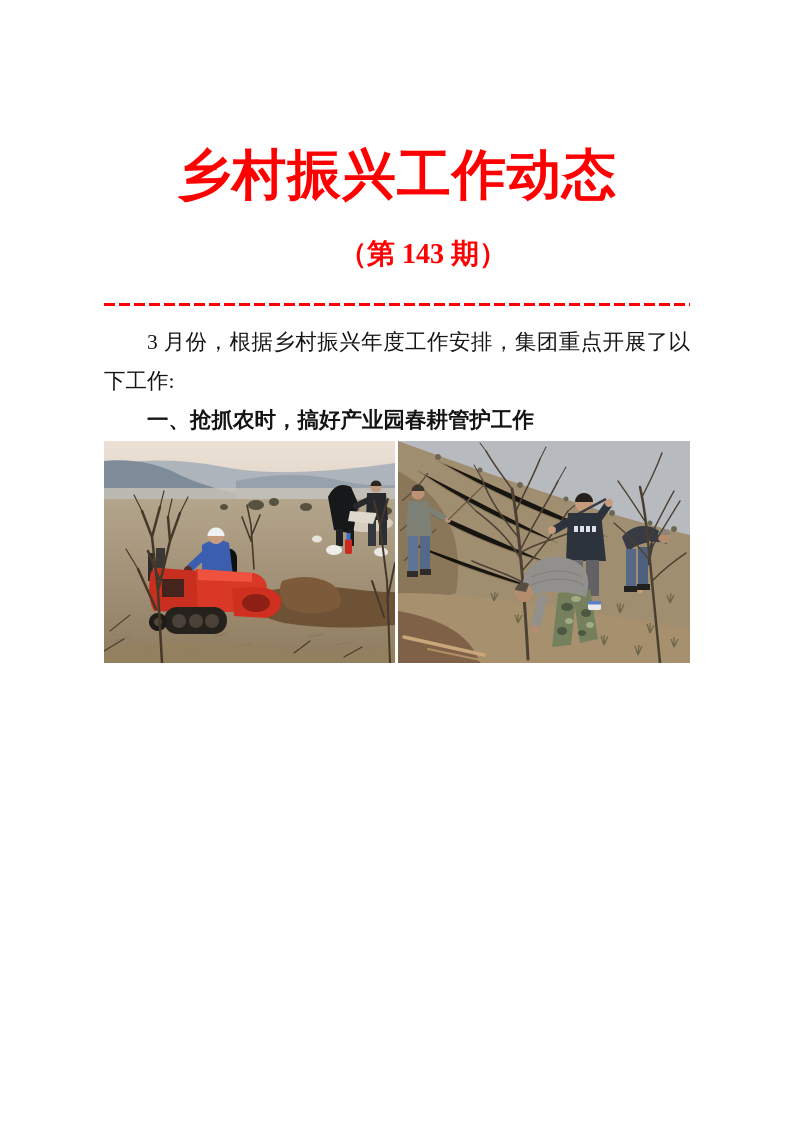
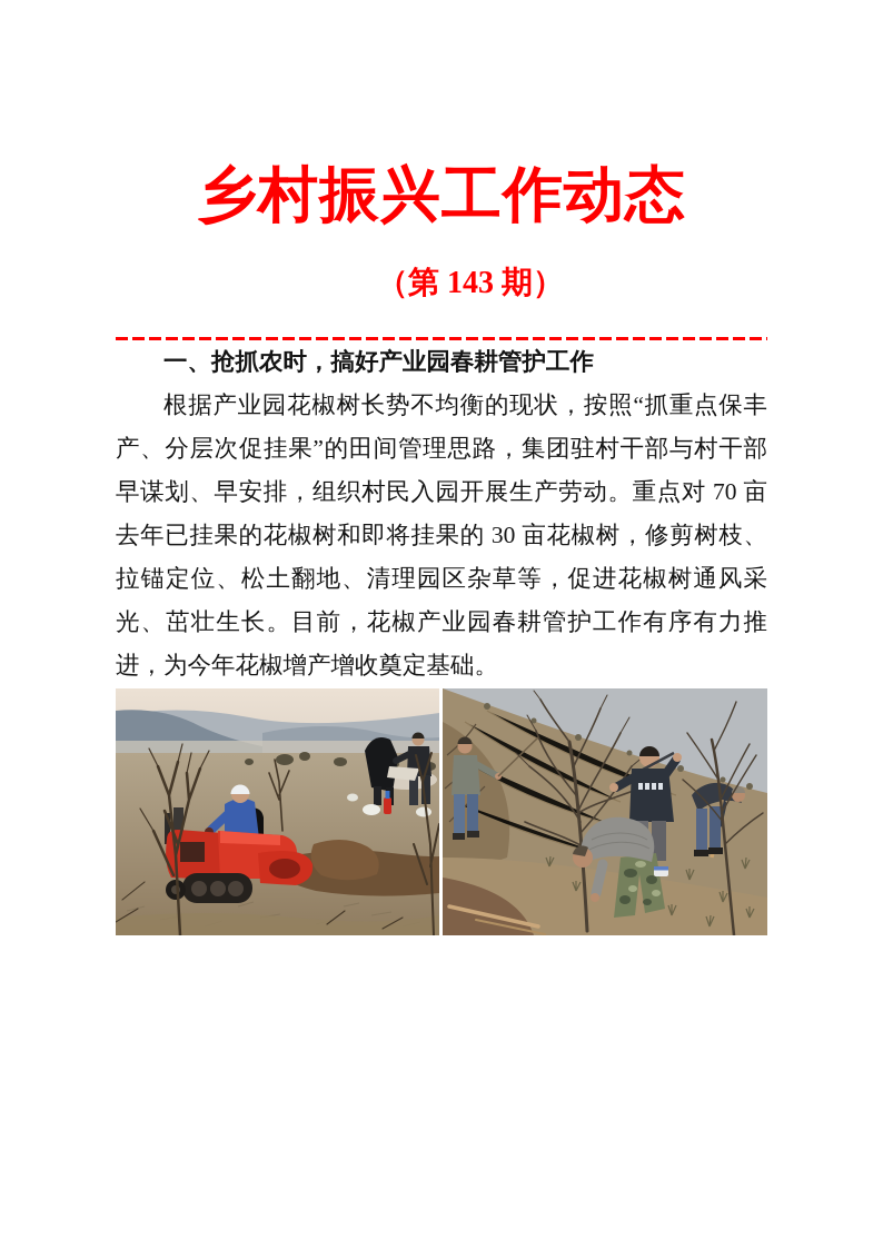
  乡村振兴工作动态
  （第 143 期）
- 3 月份，根据乡村振兴年度工作安排，集团重点开展了以下工作:
  一、抢抓农时，搞好产业园春耕管护工作
+ 根据产业园花椒树长势不均衡的现状，按照“抓重点保丰产、分层次促挂果”的田间管理思路，集团驻村干部与村干部早谋划、早安排，组织村民入园开展生产劳动。重点对 70 亩去年已挂果的花椒树和即将挂果的 30 亩花椒树，修剪树枝、拉锚定位、松土翻地、清理园区杂草等，促进花椒树通风采光、茁壮生长。目前，花椒产业园春耕管护工作有序有力推进，为今年花椒增产增收奠定基础。
